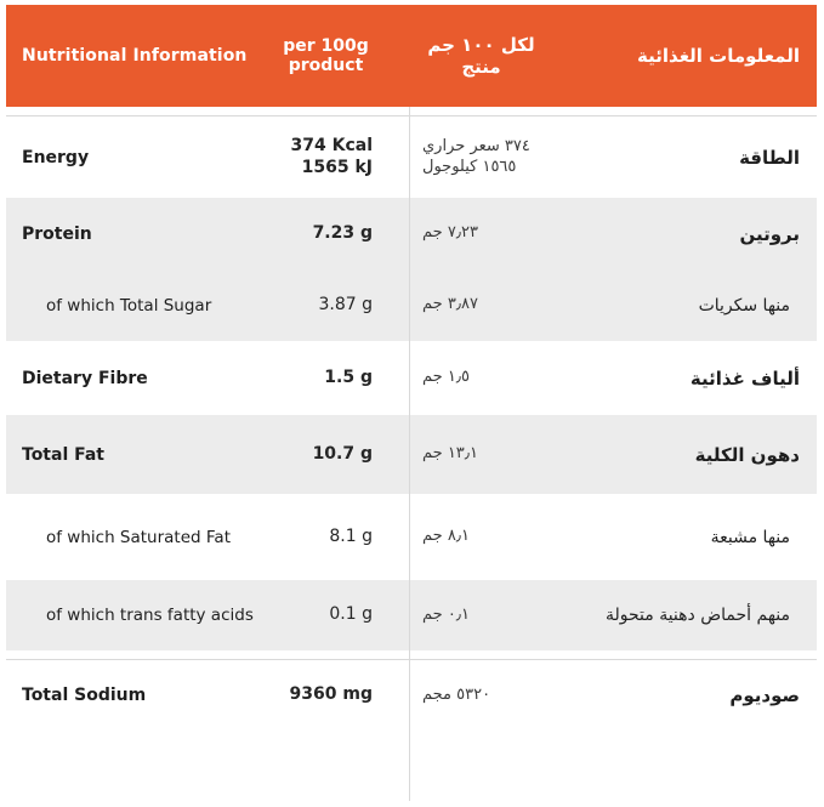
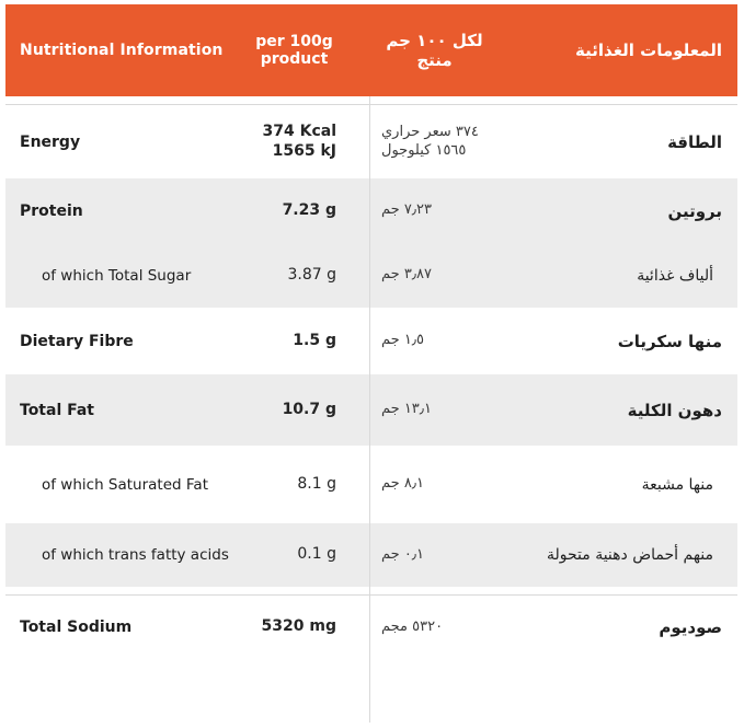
  Nutritional Information
  per 100g
  product
  لكل ١٠٠ جم
  منتج
  المعلومات الغذائية
  Energy
  374 Kcal
  1565 kJ
  ٣٧٤ سعر حراري
  ١٥٦٥ كيلوجول
  الطاقة
  Protein
  7.23 g
  ٧٫٢٣ جم
  بروتين
  of which Total Sugar
  3.87 g
  ٣٫٨٧ جم
- منها سكريات
+ ألياف غذائية
  Dietary Fibre
  1.5 g
  ١٫٥ جم
- ألياف غذائية
+ منها سكريات
  Total Fat
  10.7 g
  ١٣٫١ جم
  دهون الكلية
  of which Saturated Fat
  8.1 g
  ٨٫١ جم
  منها مشبعة
  of which trans fatty acids
  0.1 g
  ٠٫١ جم
  منهم أحماض دهنية متحولة
  Total Sodium
- 9360 mg
+ 5320 mg
  ٥٣٢٠ مجم
  صوديوم
